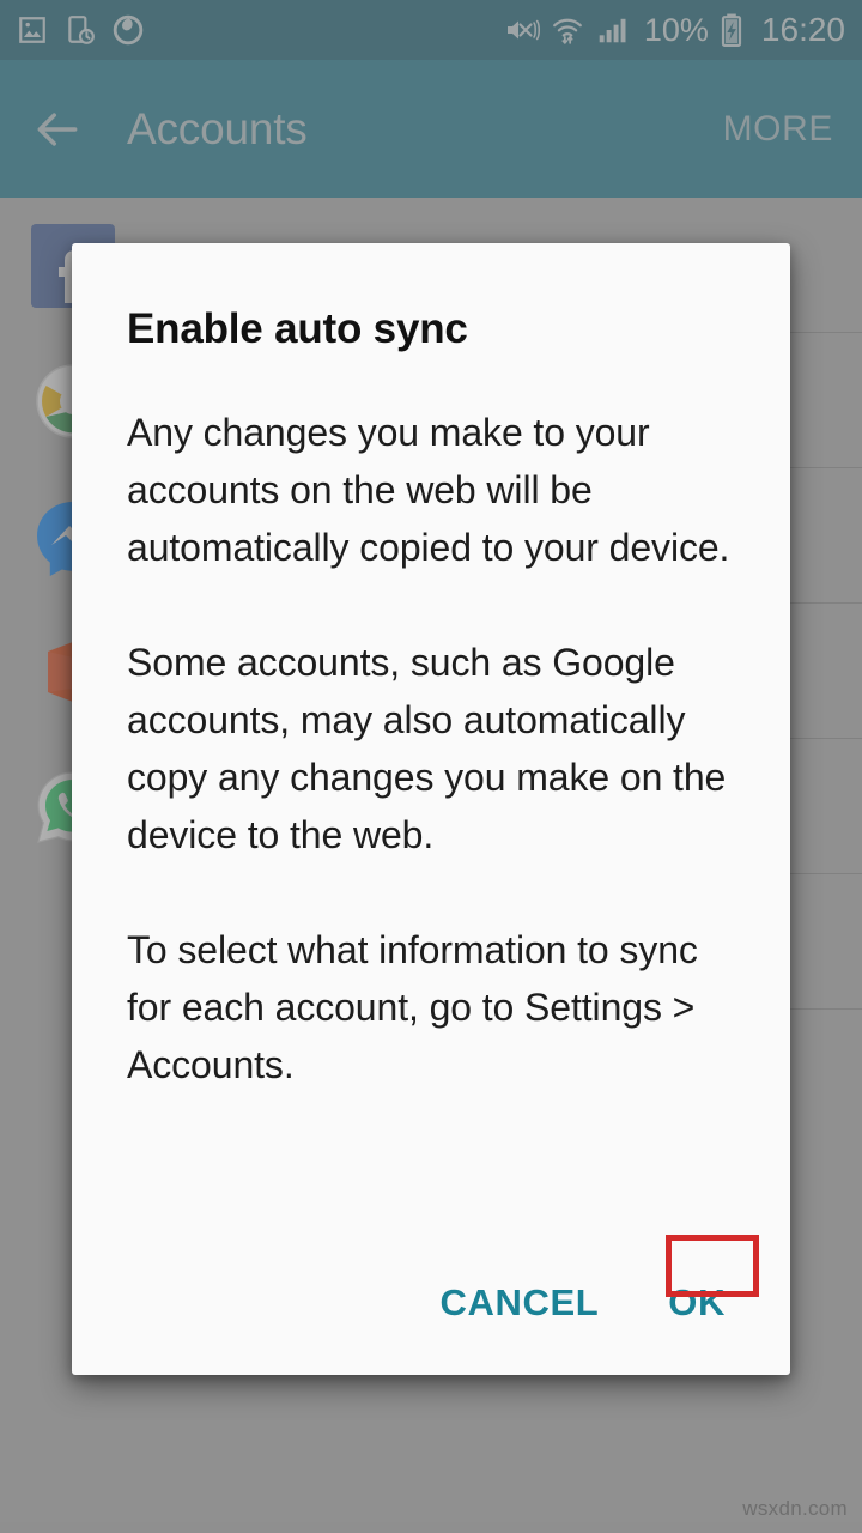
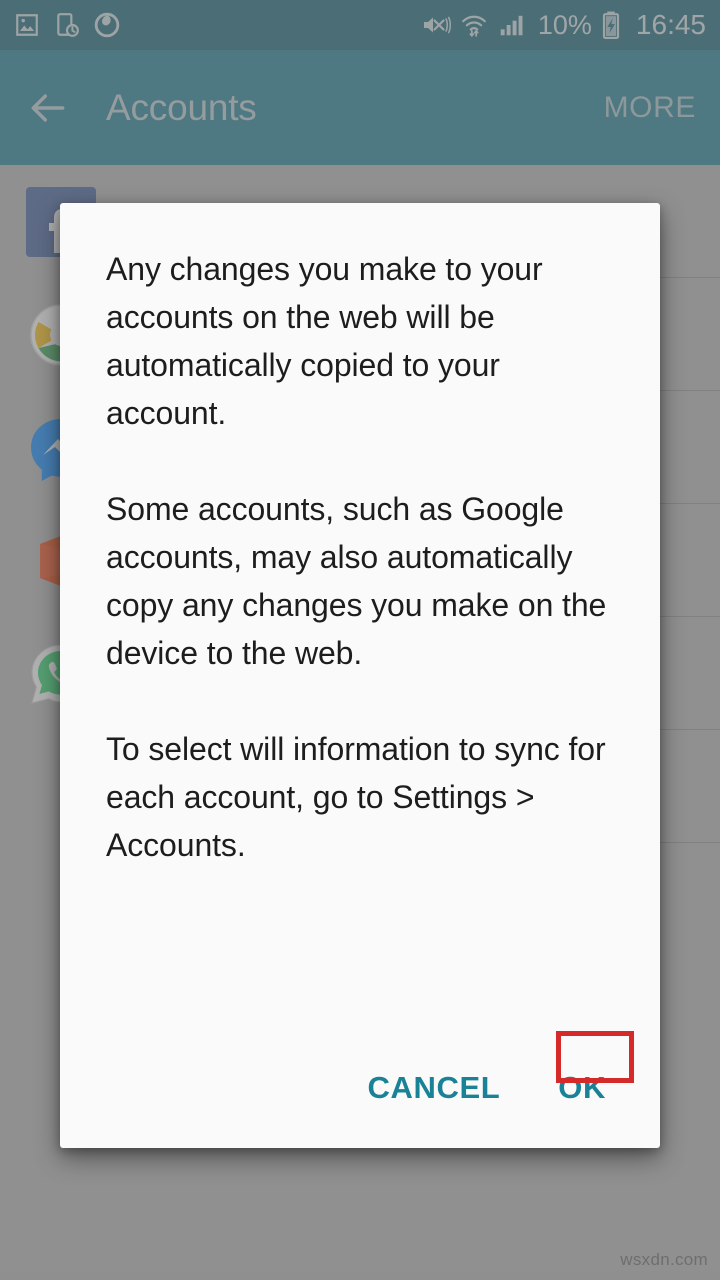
  10%
- 16:20
+ 16:45
  Accounts
  MORE
- Enable auto sync
- Any changes you make to your accounts on the web will be automatically copied to your device.
+ Any changes you make to your accounts on the web will be automatically copied to your account.
  Some accounts, such as Google accounts, may also automatically copy any changes you make on the device to the web.
- To select what information to sync for each account, go to Settings > Accounts.
+ To select will information to sync for each account, go to Settings > Accounts.
  CANCEL
  OK
  wsxdn.com
